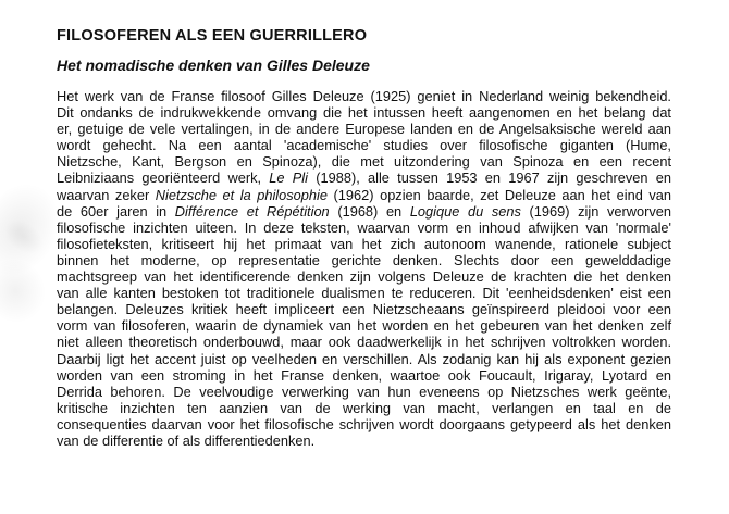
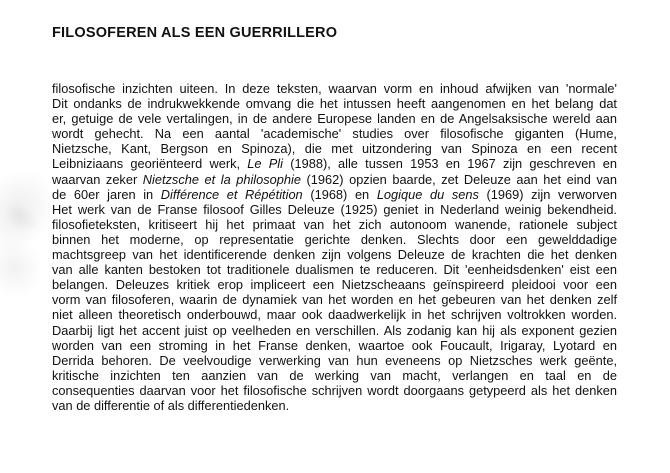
  FILOSOFEREN ALS EEN GUERRILLERO
- Het nomadische denken van Gilles Deleuze
- Het werk van de Franse filosoof Gilles Deleuze (1925) geniet in Nederland weinig bekendheid.
+ filosofische inzichten uiteen. In deze teksten, waarvan vorm en inhoud afwijken van 'normale'
  Dit ondanks de indrukwekkende omvang die het intussen heeft aangenomen en het belang dat
  er, getuige de vele vertalingen, in de andere Europese landen en de Angelsaksische wereld aan
  wordt gehecht. Na een aantal 'academische' studies over filosofische giganten (Hume,
  Nietzsche, Kant, Bergson en Spinoza), die met uitzondering van Spinoza en een recent
  Leibniziaans georiënteerd werk, Le Pli (1988), alle tussen 1953 en 1967 zijn geschreven en
  waarvan zeker Nietzsche et la philosophie (1962) opzien baarde, zet Deleuze aan het eind van
  de 60er jaren in Différence et Répétition (1968) en Logique du sens (1969) zijn verworven
- filosofische inzichten uiteen. In deze teksten, waarvan vorm en inhoud afwijken van 'normale'
+ Het werk van de Franse filosoof Gilles Deleuze (1925) geniet in Nederland weinig bekendheid.
  filosofieteksten, kritiseert hij het primaat van het zich autonoom wanende, rationele subject
  binnen het moderne, op representatie gerichte denken. Slechts door een gewelddadige
  machtsgreep van het identificerende denken zijn volgens Deleuze de krachten die het denken
  van alle kanten bestoken tot traditionele dualismen te reduceren. Dit 'eenheidsdenken' eist een
- belangen. Deleuzes kritiek heeft impliceert een Nietzscheaans geïnspireerd pleidooi voor een
+ belangen. Deleuzes kritiek erop impliceert een Nietzscheaans geïnspireerd pleidooi voor een
  vorm van filosoferen, waarin de dynamiek van het worden en het gebeuren van het denken zelf
  niet alleen theoretisch onderbouwd, maar ook daadwerkelijk in het schrijven voltrokken worden.
  Daarbij ligt het accent juist op veelheden en verschillen. Als zodanig kan hij als exponent gezien
  worden van een stroming in het Franse denken, waartoe ook Foucault, Irigaray, Lyotard en
  Derrida behoren. De veelvoudige verwerking van hun eveneens op Nietzsches werk geënte,
  kritische inzichten ten aanzien van de werking van macht, verlangen en taal en de
  consequenties daarvan voor het filosofische schrijven wordt doorgaans getypeerd als het denken
  van de differentie of als differentiedenken.
